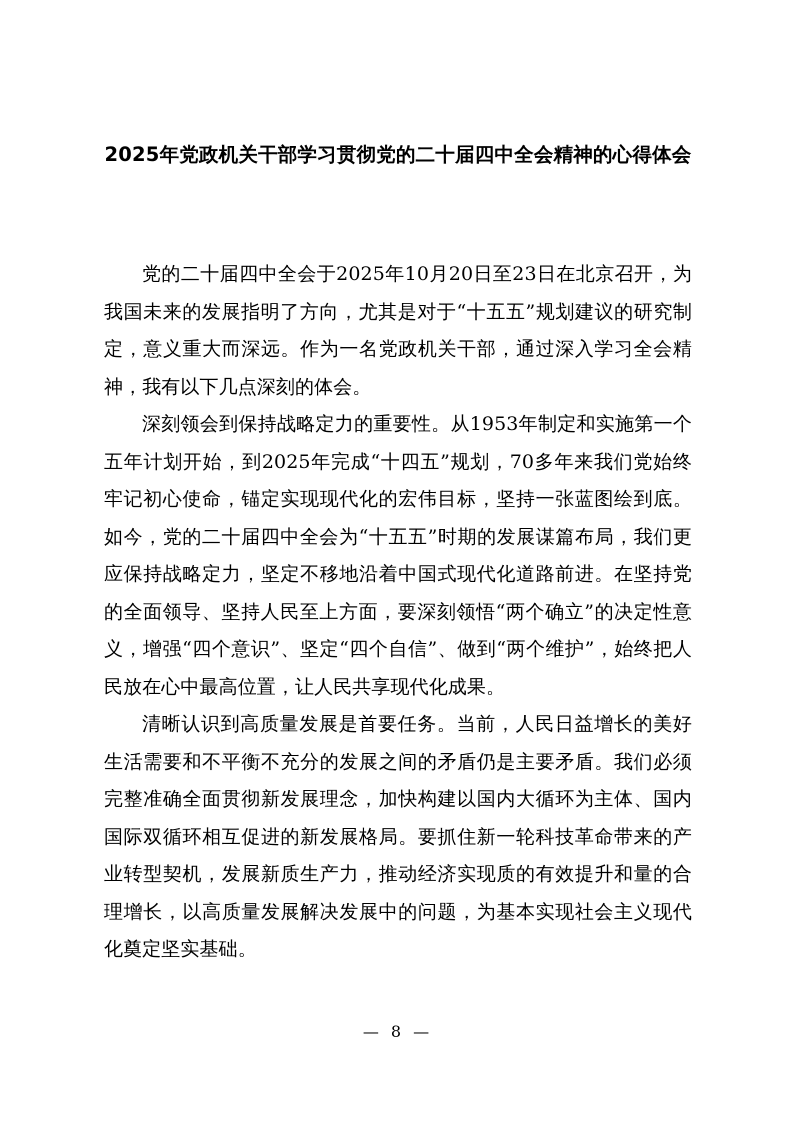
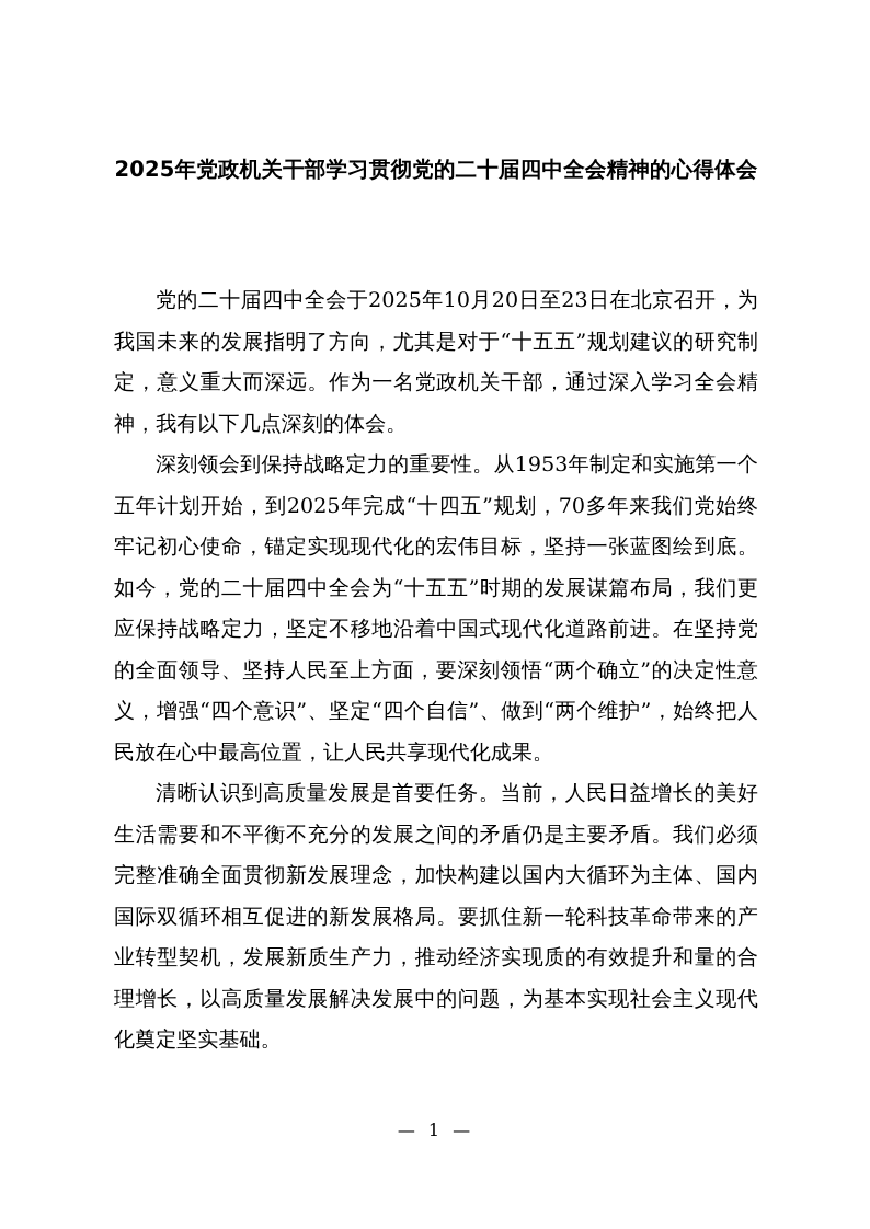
  2025年党政机关干部学习贯彻党的二十届四中全会精神的心得体会
  党的二十届四中全会于2025年10月20日至23日在北京召开，为我国未来的发展指明了方向，尤其是对于“十五五”规划建议的研究制定，意义重大而深远。作为一名党政机关干部，通过深入学习全会精神，我有以下几点深刻的体会。
  深刻领会到保持战略定力的重要性。从1953年制定和实施第一个五年计划开始，到2025年完成“十四五”规划，70多年来我们党始终牢记初心使命，锚定实现现代化的宏伟目标，坚持一张蓝图绘到底。如今，党的二十届四中全会为“十五五”时期的发展谋篇布局，我们更应保持战略定力，坚定不移地沿着中国式现代化道路前进。在坚持党的全面领导、坚持人民至上方面，要深刻领悟“两个确立”的决定性意义，增强“四个意识”、坚定“四个自信”、做到“两个维护”，始终把人民放在心中最高位置，让人民共享现代化成果。
  清晰认识到高质量发展是首要任务。当前，人民日益增长的美好生活需要和不平衡不充分的发展之间的矛盾仍是主要矛盾。我们必须完整准确全面贯彻新发展理念，加快构建以国内大循环为主体、国内国际双循环相互促进的新发展格局。要抓住新一轮科技革命带来的产业转型契机，发展新质生产力，推动经济实现质的有效提升和量的合理增长，以高质量发展解决发展中的问题，为基本实现社会主义现代化奠定坚实基础。
- — 8 —
+ — 1 —
